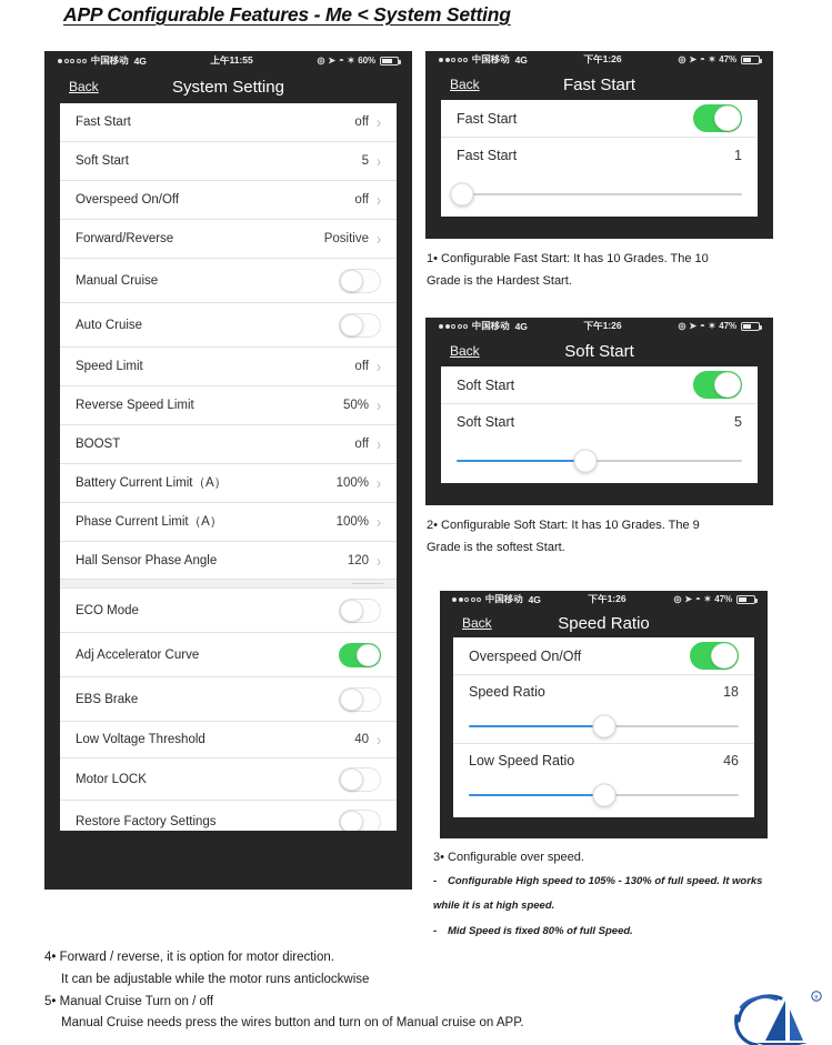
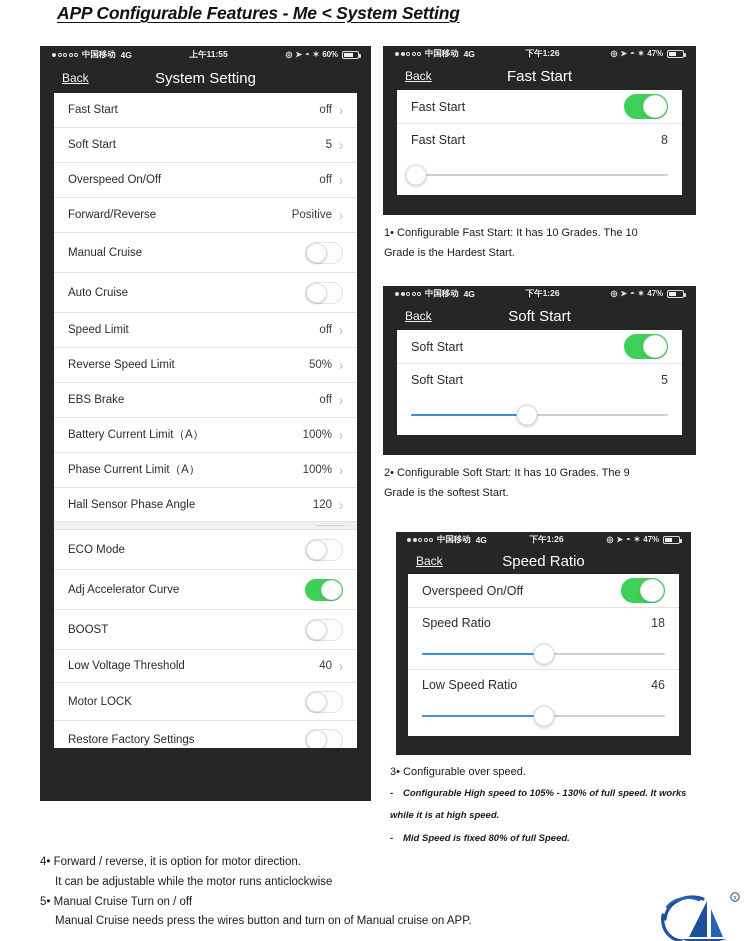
  APP Configurable Features - Me < System Setting
  中国移动
  4G
  上午11:55
  ◎
  ➤
  ◓
  ✶
  60%
  Back
  System Setting
  Fast Start
  off
  ›
  Soft Start
  5
  ›
  Overspeed On/Off
  off
  ›
  Forward/Reverse
  Positive
  ›
  Manual Cruise
  Auto Cruise
  Speed Limit
  off
  ›
  Reverse Speed Limit
  50%
  ›
- BOOST
+ EBS Brake
  off
  ›
  Battery Current Limit（A）
  100%
  ›
  Phase Current Limit（A）
  100%
  ›
  Hall Sensor Phase Angle
  120
  ›
  ECO Mode
  Adj Accelerator Curve
- EBS Brake
+ BOOST
  Low Voltage Threshold
  40
  ›
  Motor LOCK
  Restore Factory Settings
  中国移动
  4G
  下午1:26
  ◎
  ➤
  ◓
  ✶
  47%
  Back
  Fast Start
  Fast Start
  Fast Start
- 1
+ 8
  1• Configurable Fast Start: It has 10 Grades. The 10
  Grade is the Hardest Start.
  中国移动
  4G
  下午1:26
  ◎
  ➤
  ◓
  ✶
  47%
  Back
  Soft Start
  Soft Start
  Soft Start
  5
  2• Configurable Soft Start: It has 10 Grades. The 9
  Grade is the softest Start.
  中国移动
  4G
  下午1:26
  ◎
  ➤
  ◓
  ✶
  47%
  Back
  Speed Ratio
  Overspeed On/Off
  Speed Ratio
  18
  Low Speed Ratio
  46
  3• Configurable over speed.
  - Configurable High speed to 105% - 130% of full speed. It works
  while it is at high speed.
  - Mid Speed is fixed 80% of full Speed.
  4• Forward / reverse, it is option for motor direction.
  It can be adjustable while the motor runs anticlockwise
  5• Manual Cruise Turn on / off
  Manual Cruise needs press the wires button and turn on of Manual cruise on APP.
